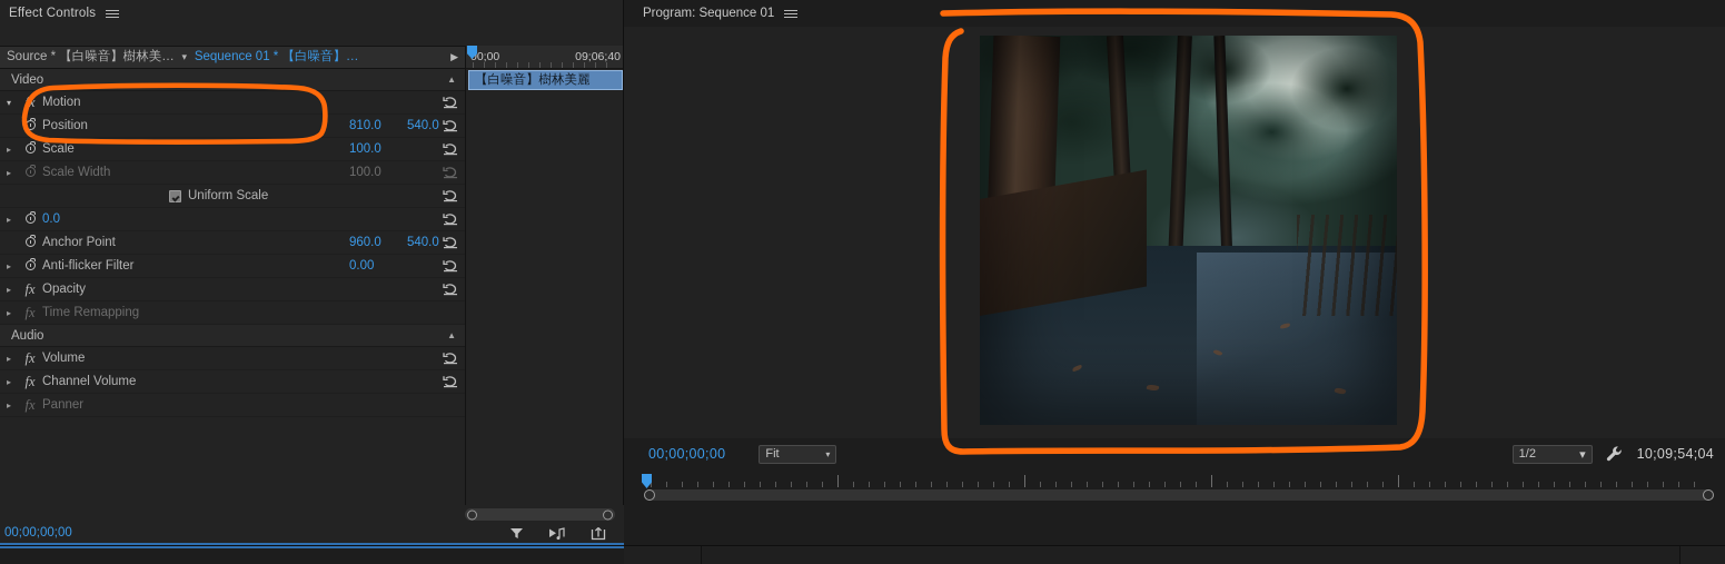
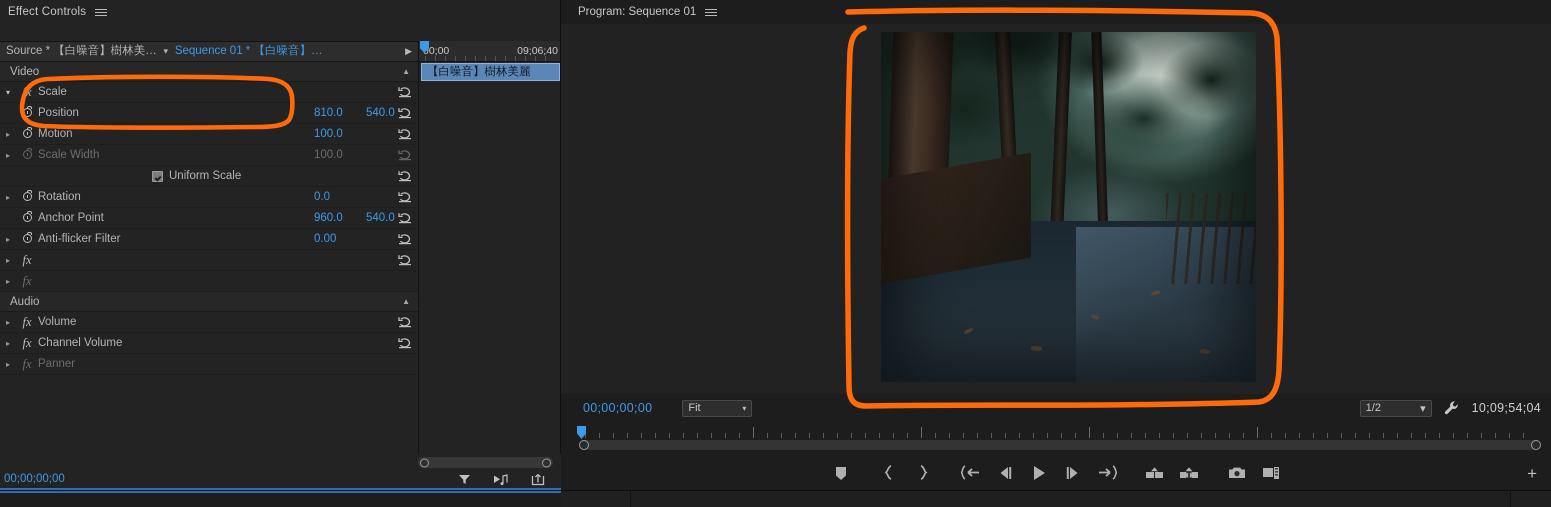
  Effect Controls
  Source * 【白噪音】樹林美…
  ▾
  Sequence 01 * 【白噪音】…
  ▶
  Video
  ▲
  ▾
- Motion
+ Scale
  Position
  810.0
  540.0
  ▸
- Scale
+ Motion
  100.0
  ▸
  Scale Width
  100.0
  Uniform Scale
  ▸
+ Rotation
  0.0
  Anchor Point
  960.0
  540.0
  ▸
  Anti-flicker Filter
  0.00
  ▸
  fx
- Opacity
  ▸
  fx
- Time Remapping
  Audio
  ▲
  ▸
  fx
  Volume
  ▸
  fx
  Channel Volume
  ▸
  fx
  Panner
  0;00
  09;06;40
  【白噪音】樹林美麗
  00;00;00;00
  Program: Sequence 01
  00;00;00;00
  Fit
  ▾
  1/2
  ▾
  10;09;54;04
+ +
